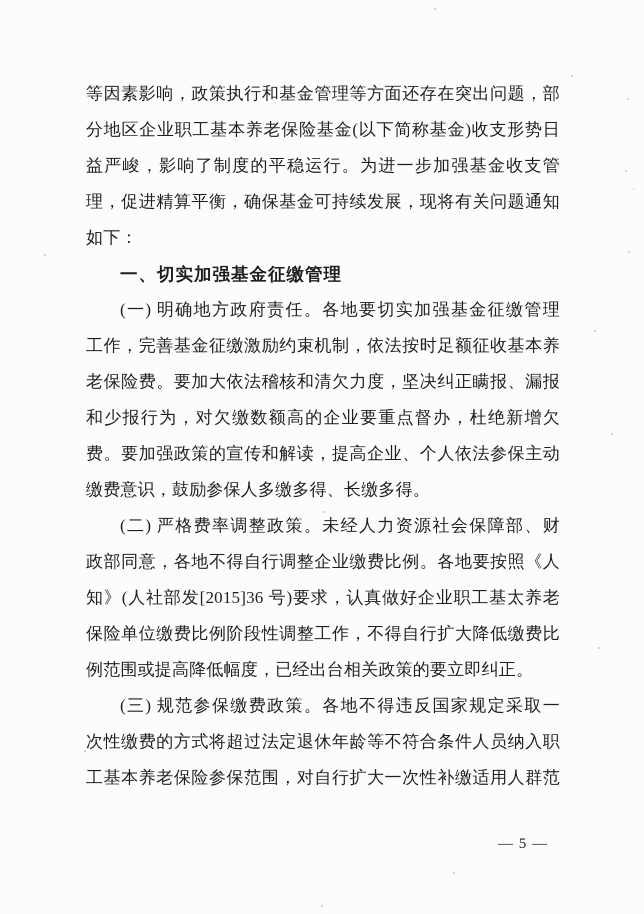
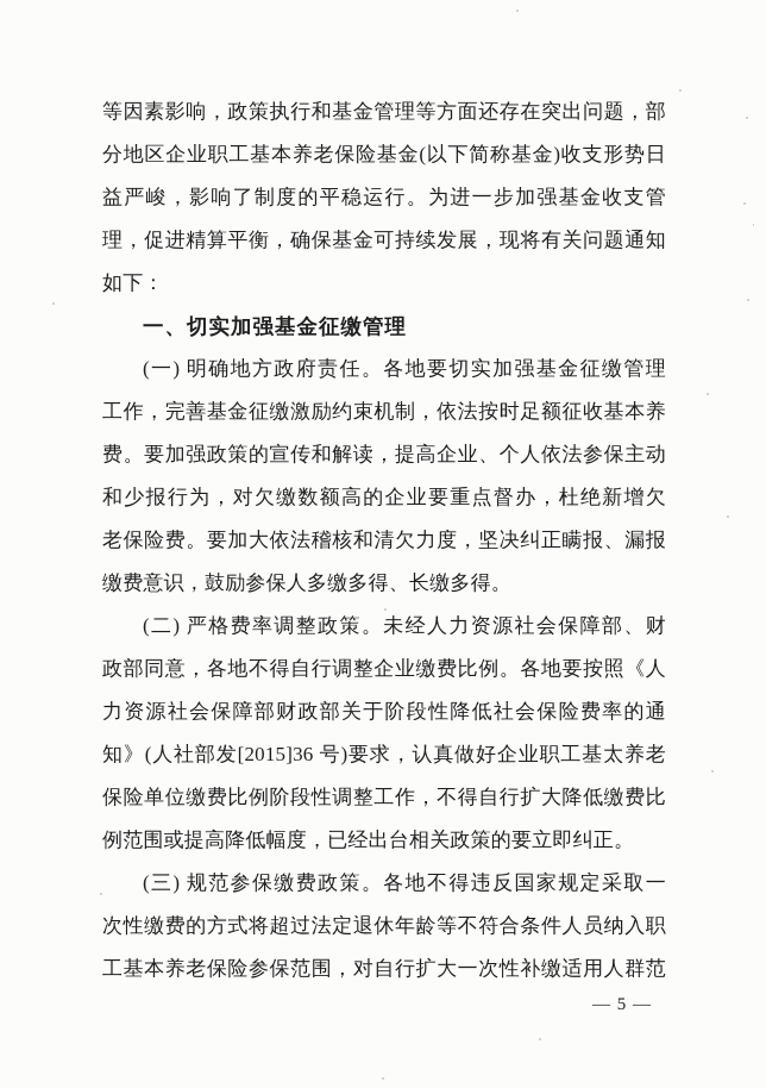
  等因素影响，政策执行和基金管理等方面还存在突出问题，部
  分地区企业职工基本养老保险基金(以下简称基金)收支形势日
  益严峻，影响了制度的平稳运行。为进一步加强基金收支管
  理，促进精算平衡，确保基金可持续发展，现将有关问题通知
  如下：
  一、切实加强基金征缴管理
  (一) 明确地方政府责任。各地要切实加强基金征缴管理
  工作，完善基金征缴激励约束机制，依法按时足额征收基本养
- 老保险费。要加大依法稽核和清欠力度，坚决纠正瞒报、漏报
+ 费。要加强政策的宣传和解读，提高企业、个人依法参保主动
  和少报行为，对欠缴数额高的企业要重点督办，杜绝新增欠
- 费。要加强政策的宣传和解读，提高企业、个人依法参保主动
+ 老保险费。要加大依法稽核和清欠力度，坚决纠正瞒报、漏报
  缴费意识，鼓励参保人多缴多得、长缴多得。
  (二) 严格费率调整政策。未经人力资源社会保障部、财
  政部同意，各地不得自行调整企业缴费比例。各地要按照《人
+ 力资源社会保障部财政部关于阶段性降低社会保险费率的通
  知》(人社部发[2015]36 号)要求，认真做好企业职工基太养老
  保险单位缴费比例阶段性调整工作，不得自行扩大降低缴费比
  例范围或提高降低幅度，已经出台相关政策的要立即纠正。
  (三) 规范参保缴费政策。各地不得违反国家规定采取一
  次性缴费的方式将超过法定退休年龄等不符合条件人员纳入职
  工基本养老保险参保范围，对自行扩大一次性补缴适用人群范
  — 5 —
